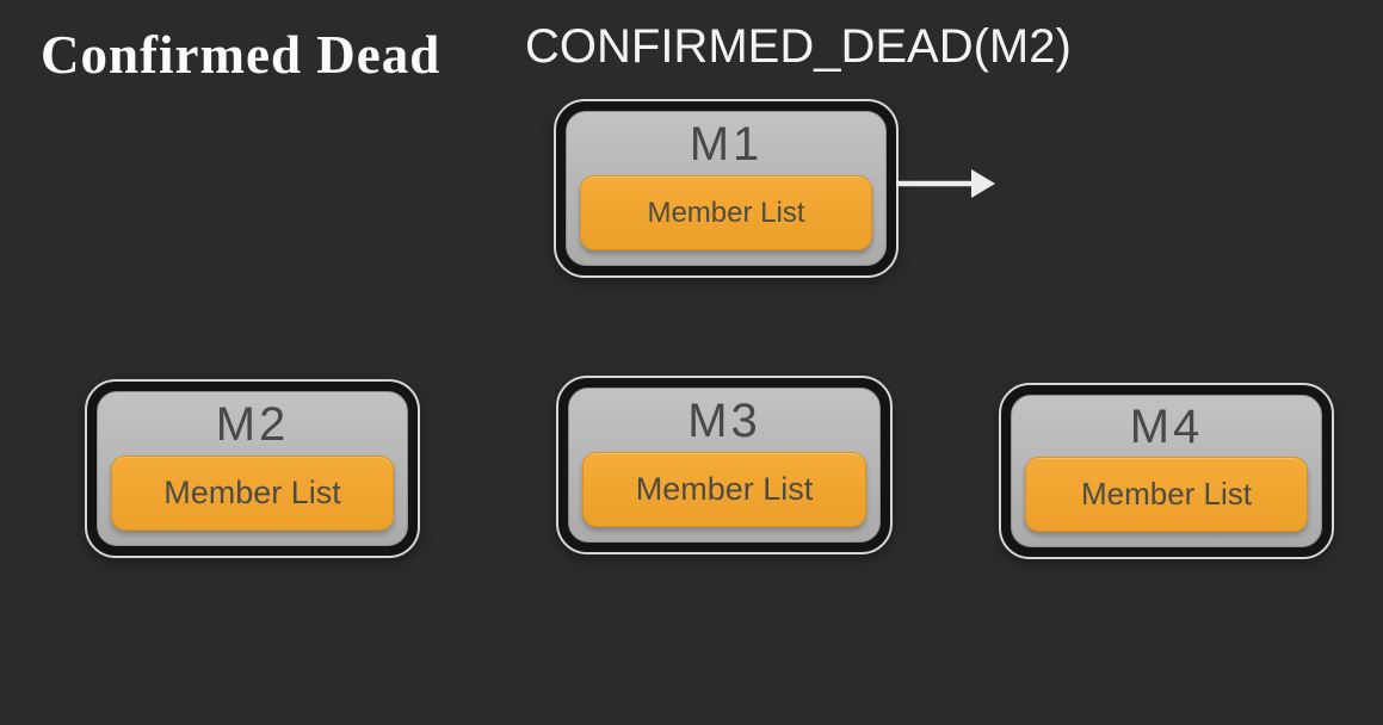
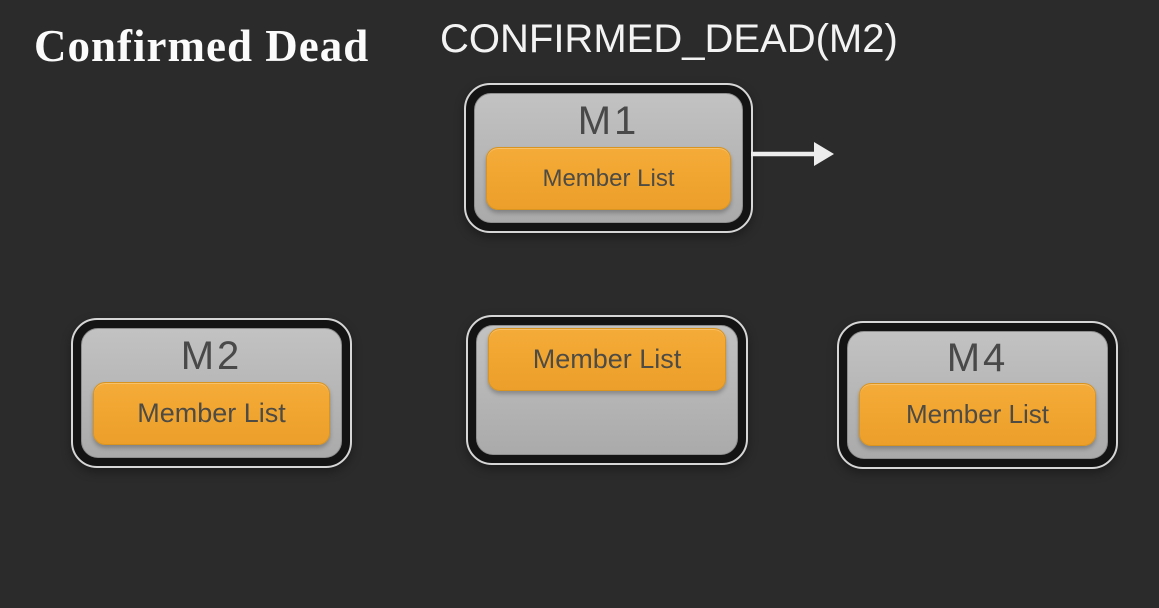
  Confirmed Dead
  CONFIRMED_DEAD(M2)
  M1
  Member List
  M2
  Member List
- M3
  Member List
  M4
  Member List
